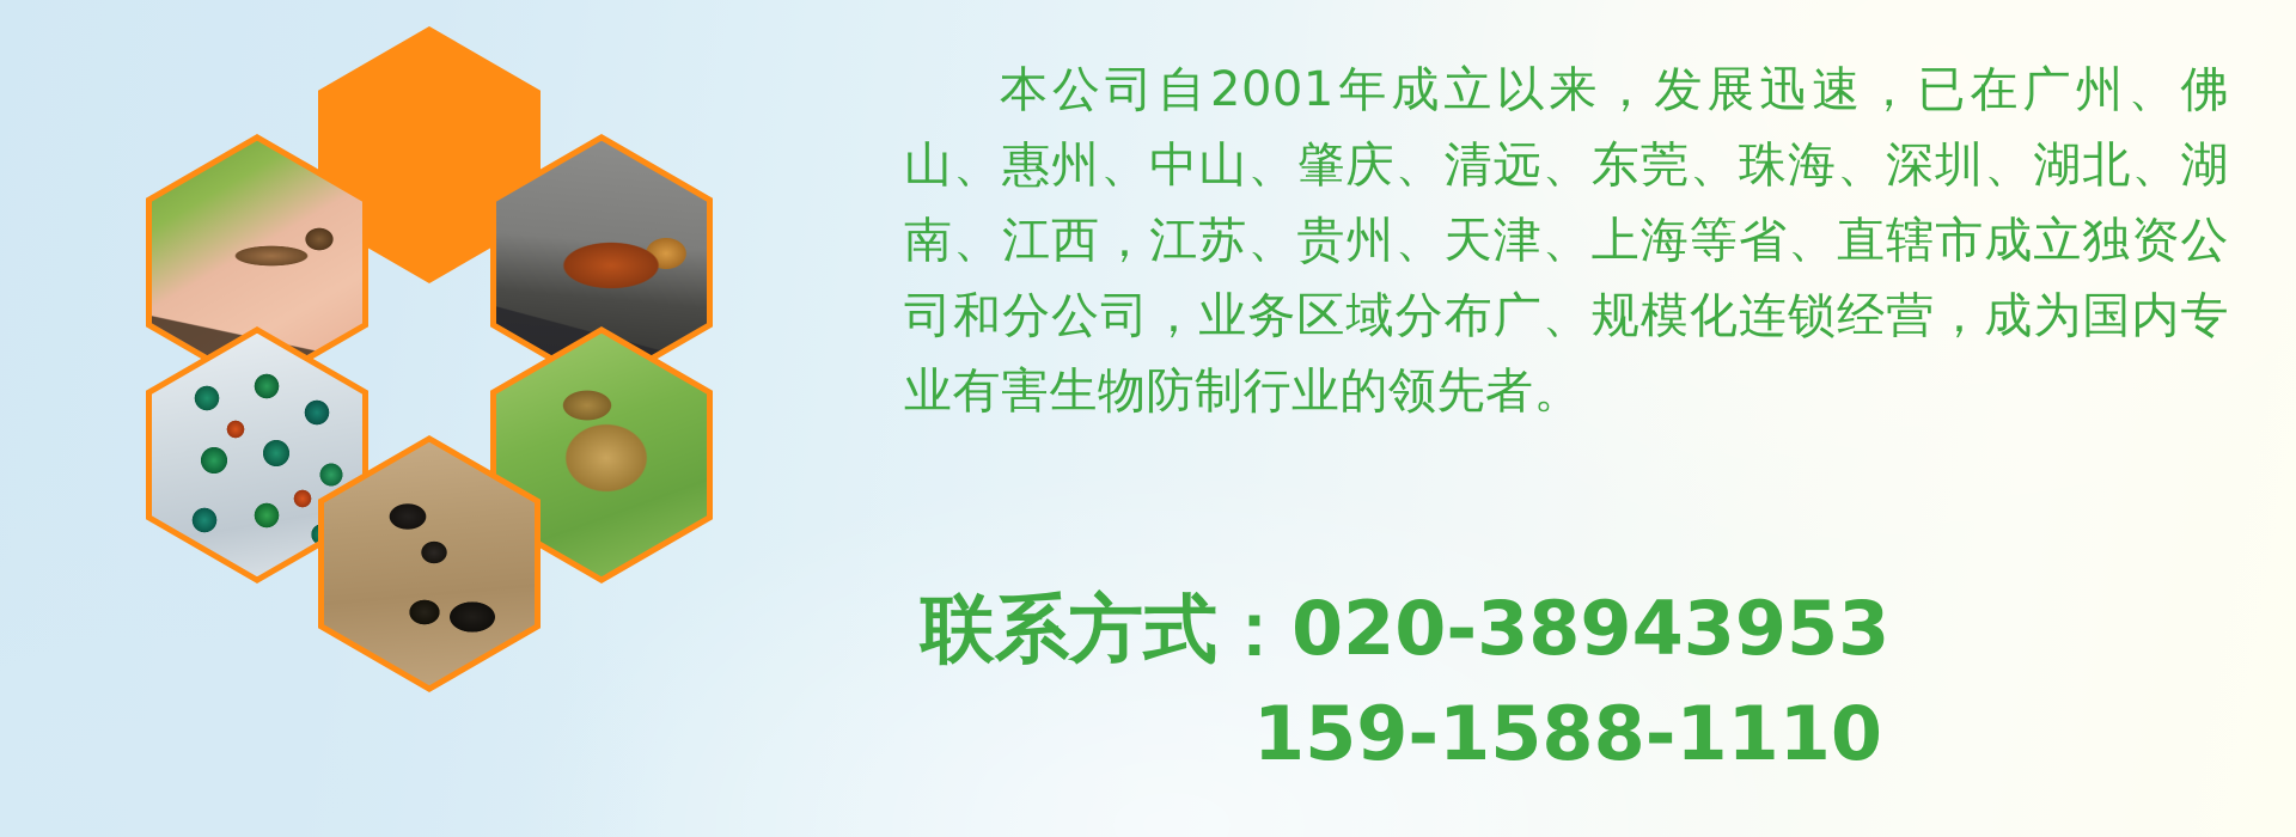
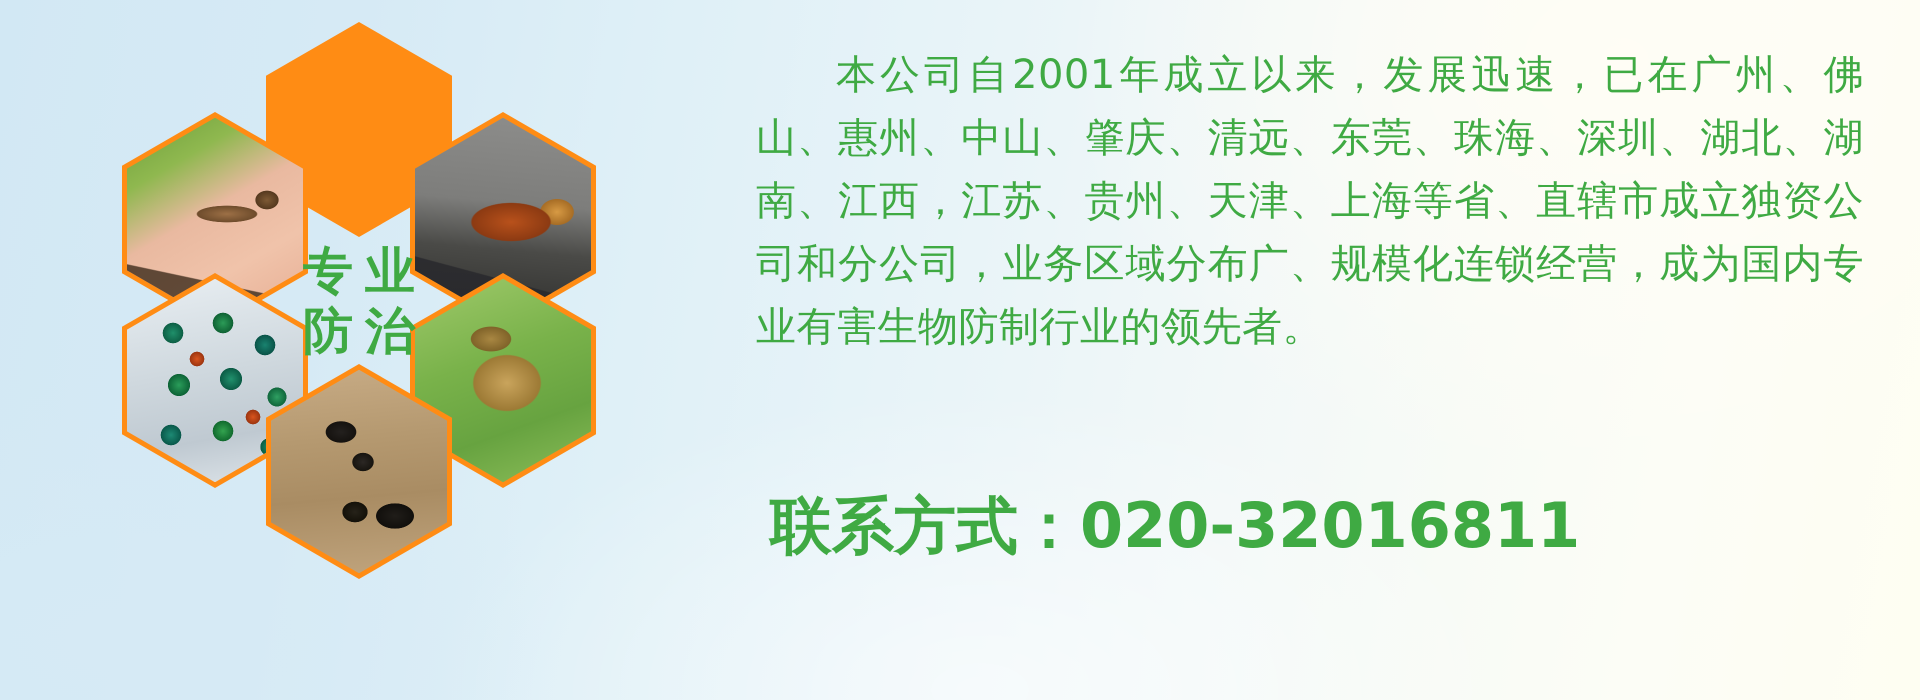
+ 专业
+ 防治
  本公司自2001年成立以来，发展迅速，已在广州、佛山、惠州、中山、肇庆、清远、东莞、珠海、深圳、湖北、湖南、江西，江苏、贵州、天津、上海等省、直辖市成立独资公司和分公司，业务区域分布广、规模化连锁经营，成为国内专业有害生物防制行业的领先者。
- 联系方式：020-38943953
+ 联系方式：020-32016811
- 159-1588-1110
